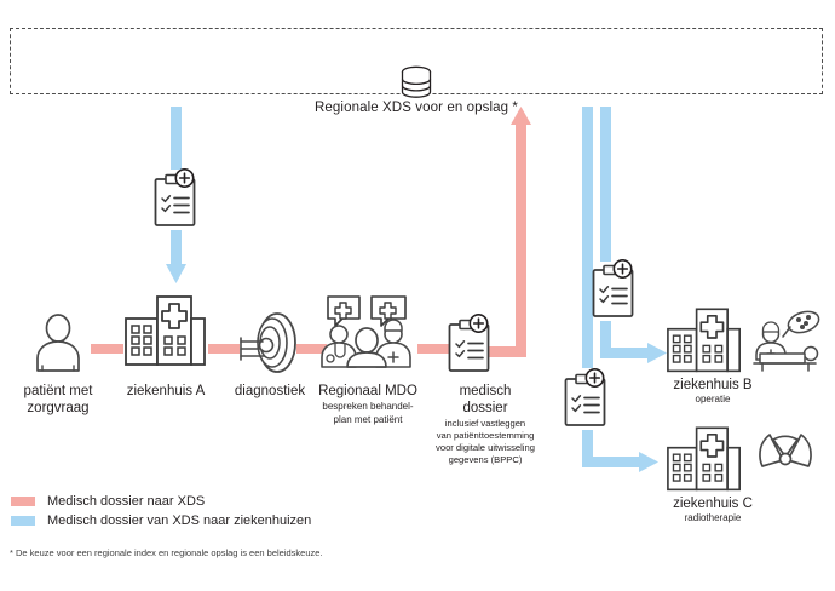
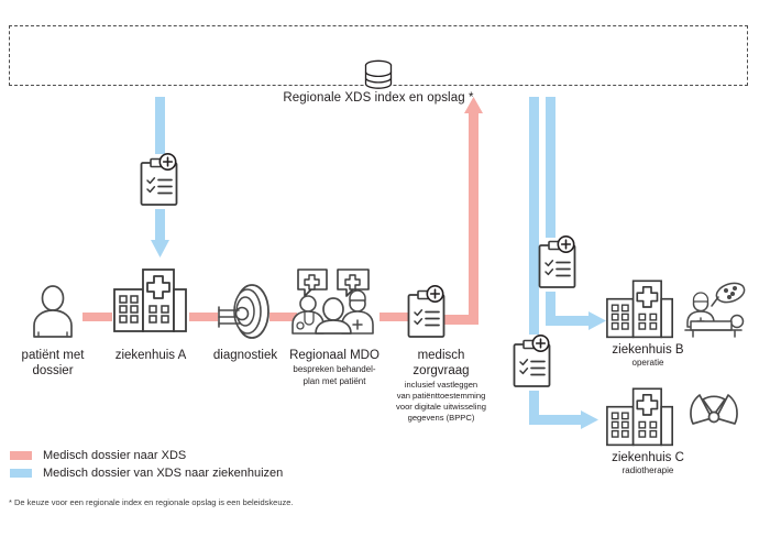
- Regionale XDS voor en opslag *
+ Regionale XDS index en opslag *
  patiënt met
- zorgvraag
+ dossier
  ziekenhuis A
  diagnostiek
  Regionaal MDO
  bespreken behandel-
  plan met patiënt
  medisch
- dossier
+ zorgvraag
  inclusief vastleggen
  van patiënttoestemming
  voor digitale uitwisseling
  gegevens (BPPC)
  ziekenhuis B
  operatie
  ziekenhuis C
  radiotherapie
  Medisch dossier naar XDS
  Medisch dossier van XDS naar ziekenhuizen
  * De keuze voor een regionale index en regionale opslag is een beleidskeuze.
